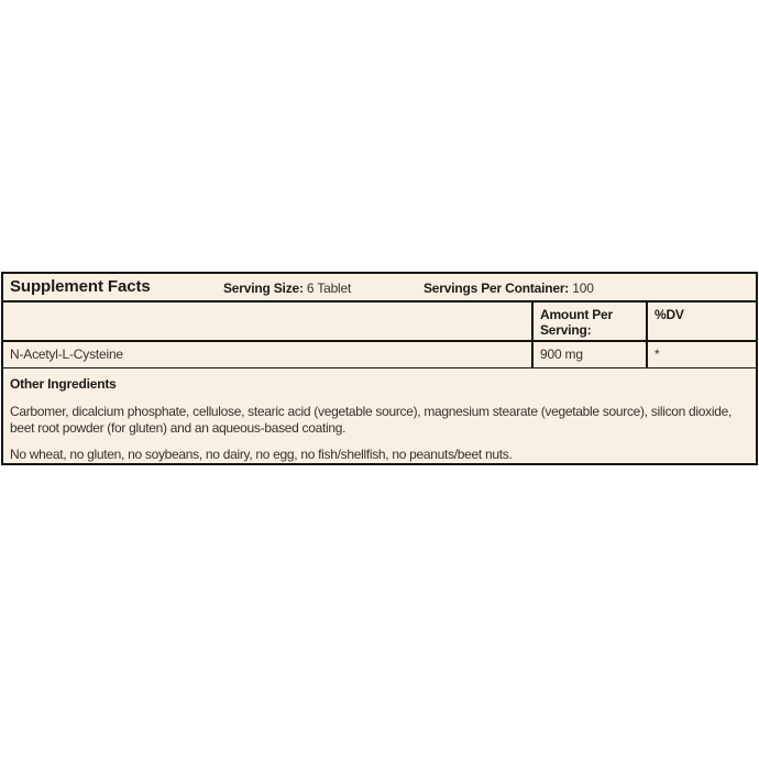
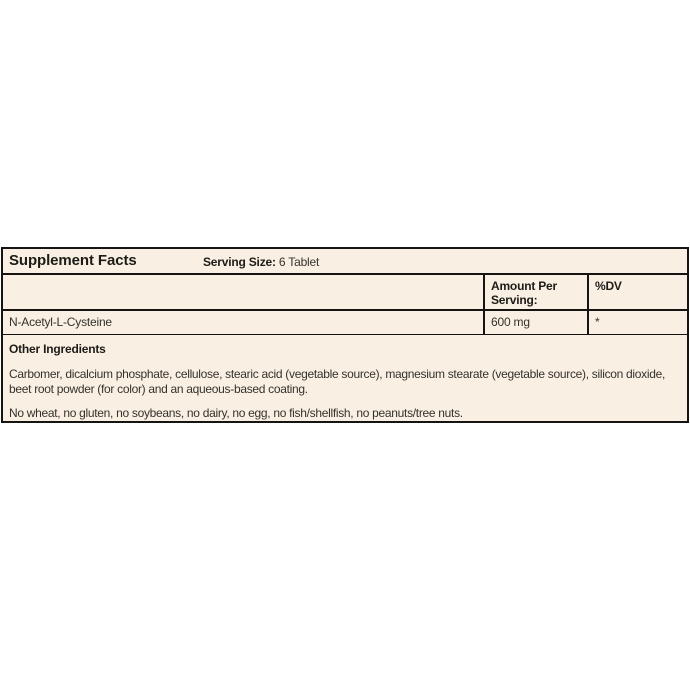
  Supplement Facts
  Serving Size: 6 Tablet
- Servings Per Container: 100
  Amount Per Serving:
  %DV
  N-Acetyl-L-Cysteine
- 900 mg
+ 600 mg
  *
  Other Ingredients
- Carbomer, dicalcium phosphate, cellulose, stearic acid (vegetable source), magnesium stearate (vegetable source), silicon dioxide, beet root powder (for gluten) and an aqueous-based coating.
+ Carbomer, dicalcium phosphate, cellulose, stearic acid (vegetable source), magnesium stearate (vegetable source), silicon dioxide, beet root powder (for color) and an aqueous-based coating.
- No wheat, no gluten, no soybeans, no dairy, no egg, no fish/shellfish, no peanuts/beet nuts.
+ No wheat, no gluten, no soybeans, no dairy, no egg, no fish/shellfish, no peanuts/tree nuts.
